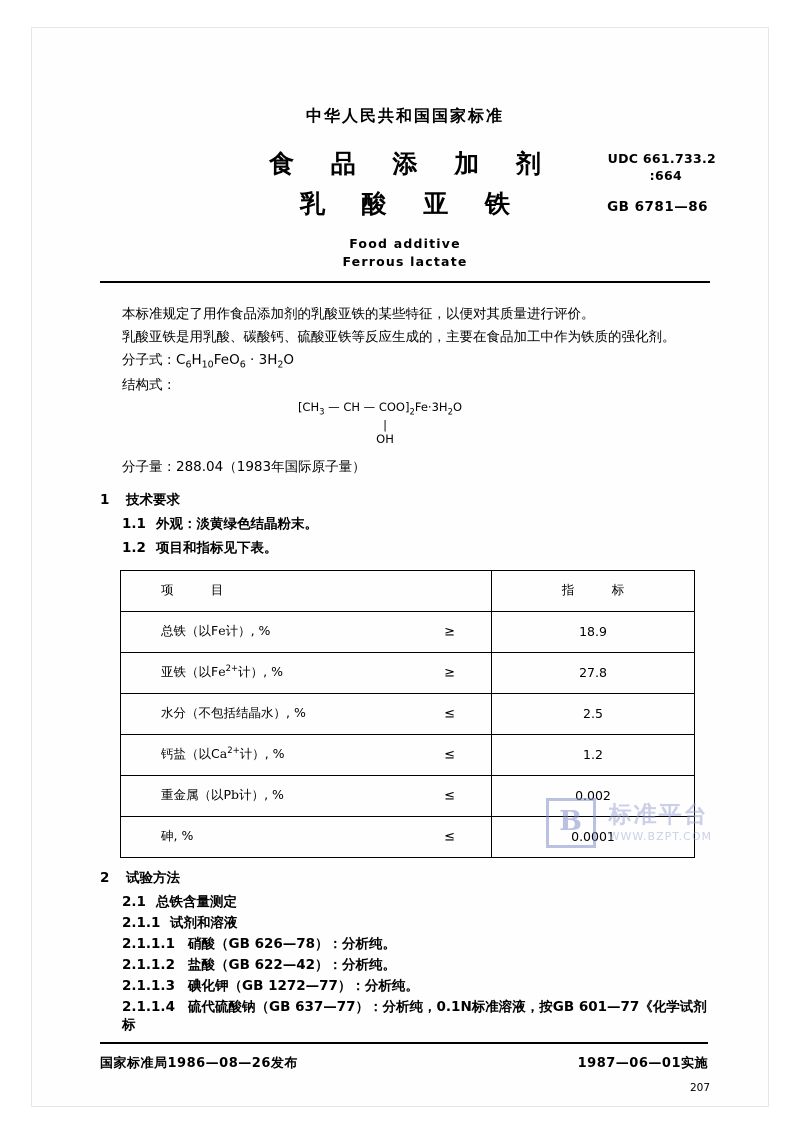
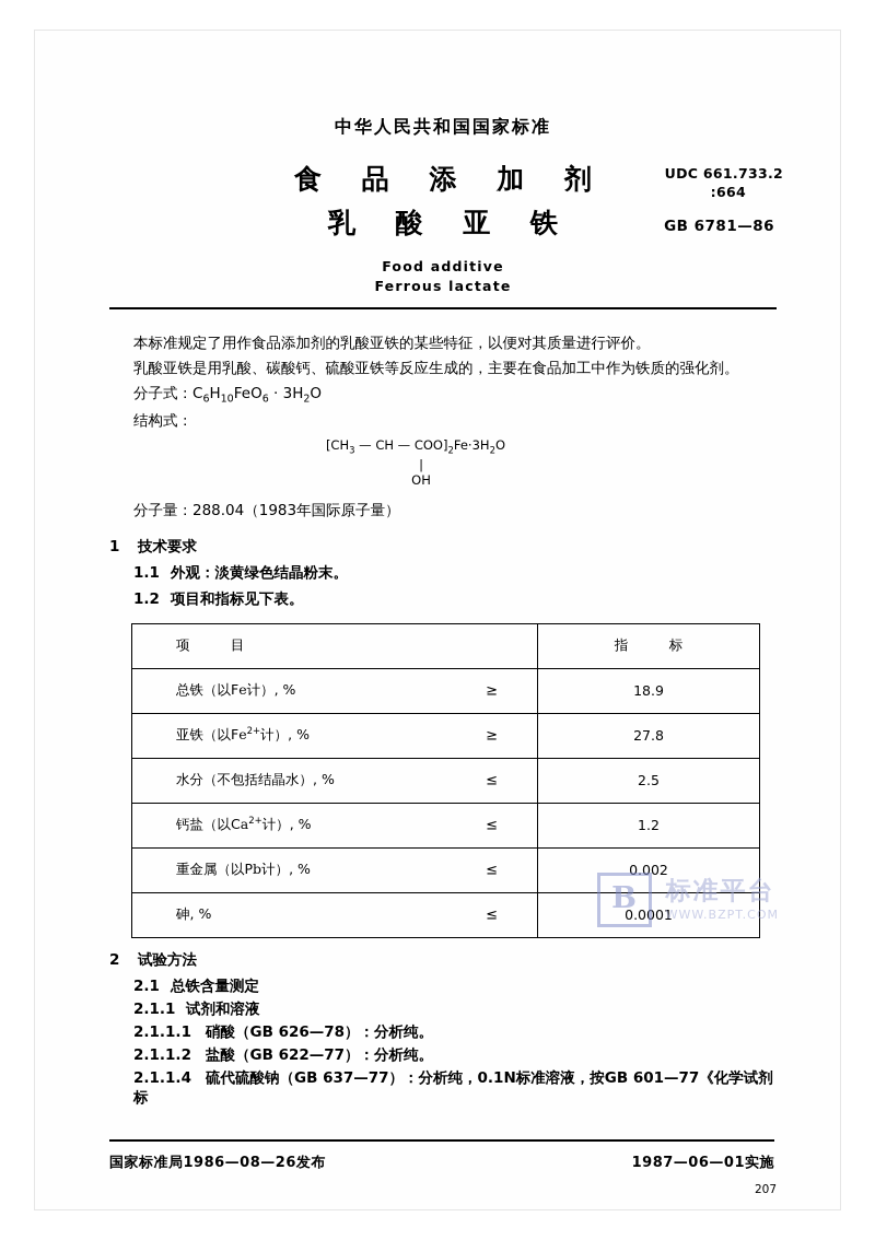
  中华人民共和国国家标准
  食 品 添 加 剂
  乳 酸 亚 铁
  Food additive
  Ferrous lactate
  UDC 661.733.2
  :664
  GB 6781—86
  本标准规定了用作食品添加剂的乳酸亚铁的某些特征，以便对其质量进行评价。
  乳酸亚铁是用乳酸、碳酸钙、硫酸亚铁等反应生成的，主要在食品加工中作为铁质的强化剂。
  分子式：C6H10FeO6 · 3H2O
  结构式：
  [CH3 — CH — COO]2Fe·3H2O
  |
  OH
  分子量：288.04（1983年国际原子量）
  1 技术要求
  1.1 外观：淡黄绿色结晶粉末。
  1.2 项目和指标见下表。
  项 目	指 标
  总铁（以Fe计）, % ≥	18.9
  亚铁（以Fe2+计）, % ≥	27.8
  水分（不包括结晶水）, % ≤	2.5
  钙盐（以Ca2+计）, % ≤	1.2
  重金属（以Pb计）, % ≤	0.002
  砷, % ≤	0.0001
  2 试验方法
  2.1 总铁含量测定
  2.1.1 试剂和溶液
  2.1.1.1 硝酸（GB 626—78）：分析纯。
- 2.1.1.2 盐酸（GB 622—42）：分析纯。
+ 2.1.1.2 盐酸（GB 622—77）：分析纯。
- 2.1.1.3 碘化钾（GB 1272—77）：分析纯。
  2.1.1.4 硫代硫酸钠（GB 637—77）：分析纯，0.1N标准溶液，按GB 601—77《化学试剂 标
  B 标准平台
  WWW.BZPT.COM
  国家标准局1986—08—26发布
  1987—06—01实施
  207
